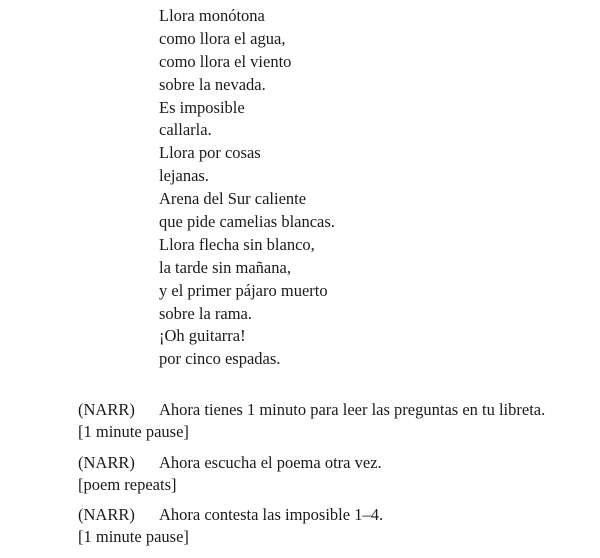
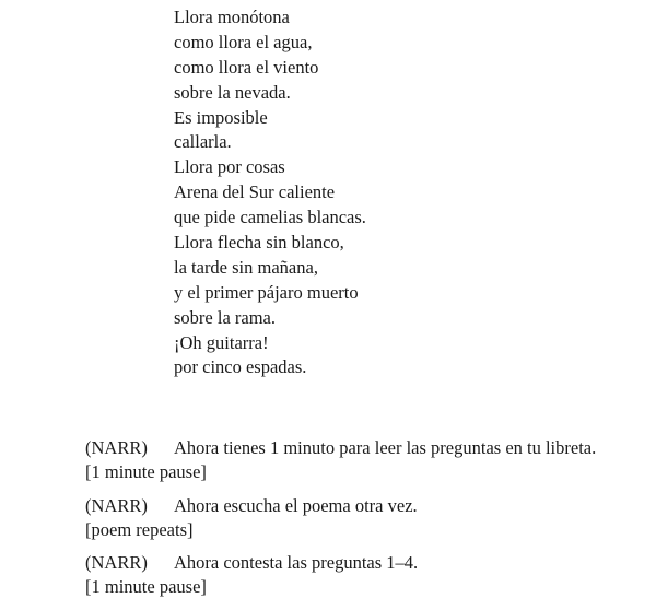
  Llora monótona
  como llora el agua,
  como llora el viento
  sobre la nevada.
  Es imposible
  callarla.
  Llora por cosas
- lejanas.
  Arena del Sur caliente
  que pide camelias blancas.
  Llora flecha sin blanco,
  la tarde sin mañana,
  y el primer pájaro muerto
  sobre la rama.
  ¡Oh guitarra!
  por cinco espadas.
  (NARR)
  Ahora tienes 1 minuto para leer las preguntas en tu libreta.
  [1 minute pause]
  (NARR)
  Ahora escucha el poema otra vez.
  [poem repeats]
  (NARR)
- Ahora contesta las imposible 1–4.
+ Ahora contesta las preguntas 1–4.
  [1 minute pause]
